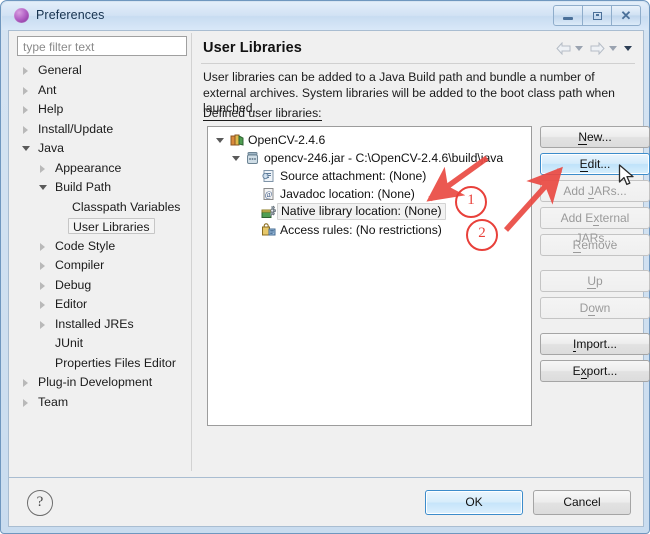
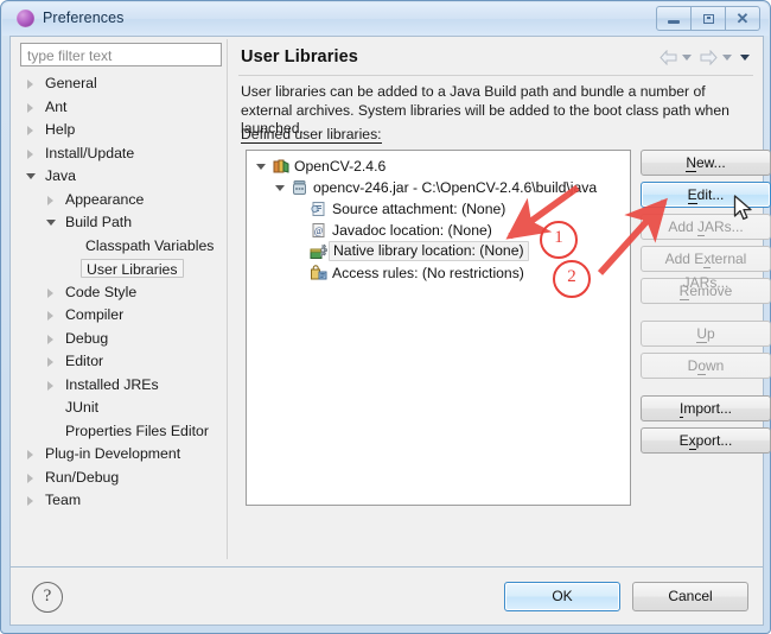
  Preferences
  ✕
  type filter text
  General
  Ant
  Help
  Install/Update
  Java
  Appearance
  Build Path
  Classpath Variables
  User Libraries
  Code Style
  Compiler
  Debug
  Editor
  Installed JREs
  JUnit
  Properties Files Editor
  Plug-in Development
+ Run/Debug
  Team
  User Libraries
  User libraries can be added to a Java Build path and bundle a number of external archives. System libraries will be added to the boot class path when launched.
  Defined user libraries:
  OpenCV-2.4.6
  opencv-246.jar - C:\OpenCV-2.4.6\build\jva
  Source attachment: (None)
  @
  Javadoc location: (None)
  Native library location: (None)
  Access rules: (No restrictions)
  New...
  Edit...
  Add JARs...
  Remove
  Up
  Down
  Import...
  Export...
  ?
  OK
  Cancel
  1
  2
